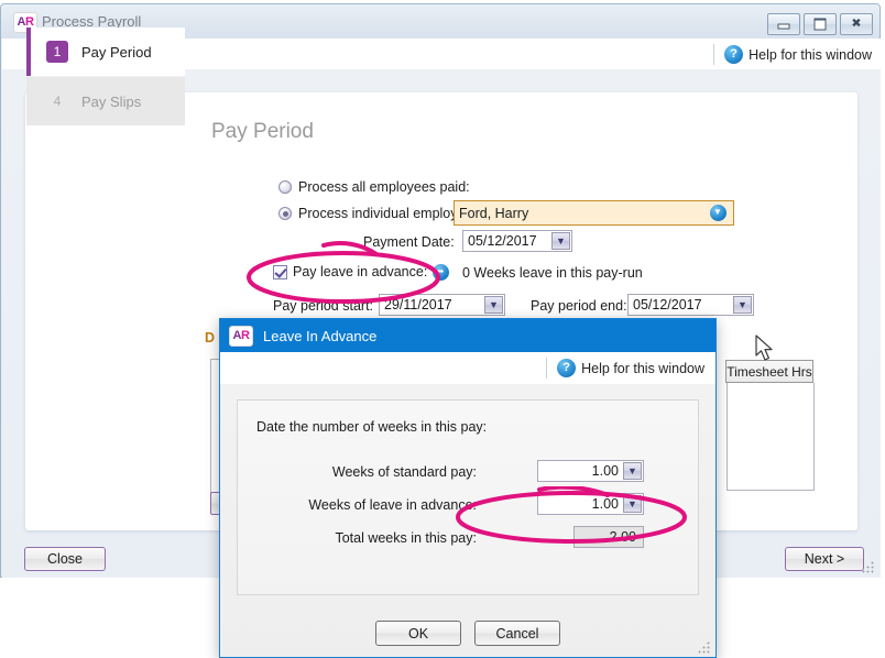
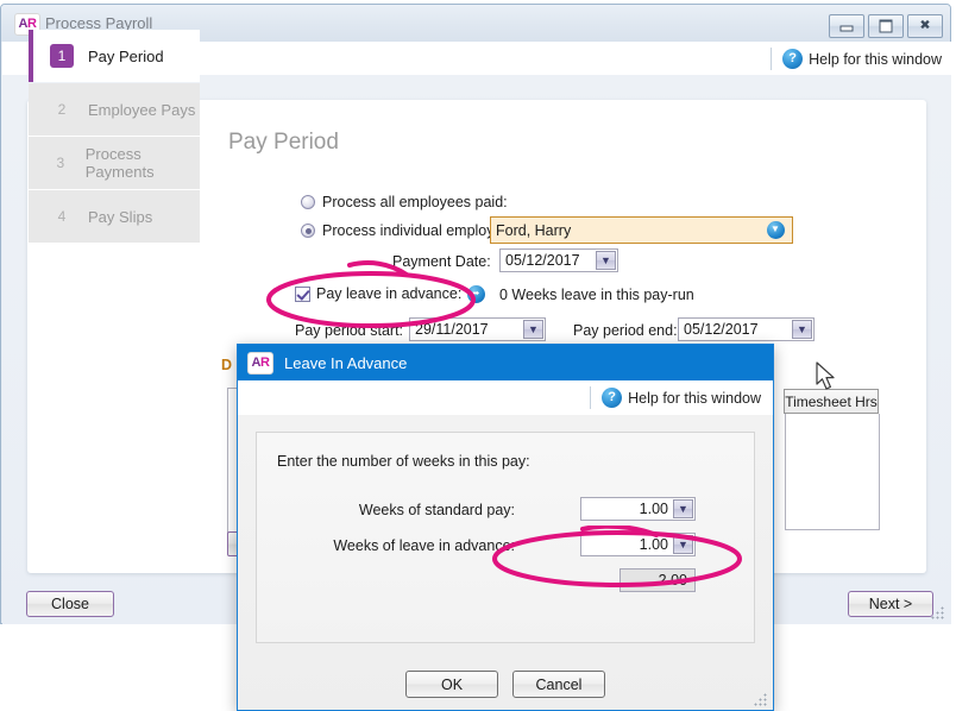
  AR
  Process Payroll
  ✖
  ?
  Help for this window
  1
  Pay Period
+ 2
+ Employee Pays
+ 3
+ Process Payments
  4
  Pay Slips
  Pay Period
  Process all employees paid:
  Process individual emplo
  Ford, Harry
  ▼
  Payment Date:
  05/12/2017
  ▼
  Pay leave in advance:
  ➦
  0 Weeks leave in this pay-run
  Pay period start:
  29/11/2017
  ▼
  Pay period end:
  05/12/2017
  ▼
  D
  Timesheet Hrs
  Close
  Next >
  AR
  Leave In Advance
  ?
  Help for this window
- Date the number of weeks in this pay:
+ Enter the number of weeks in this pay:
  Weeks of standard pay:
  1.00
  ▼
  Weeks of leave in advanc
  1.00
  ▼
- Total weeks in this pay:
  OK
  Cancel
